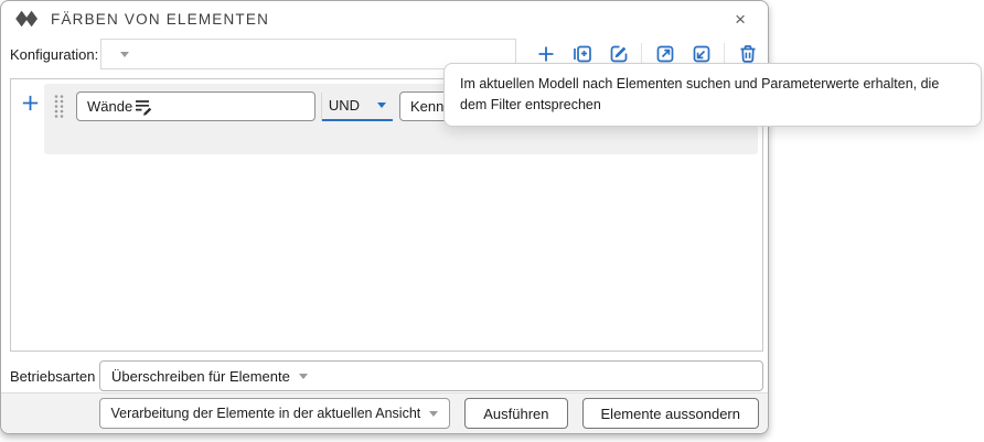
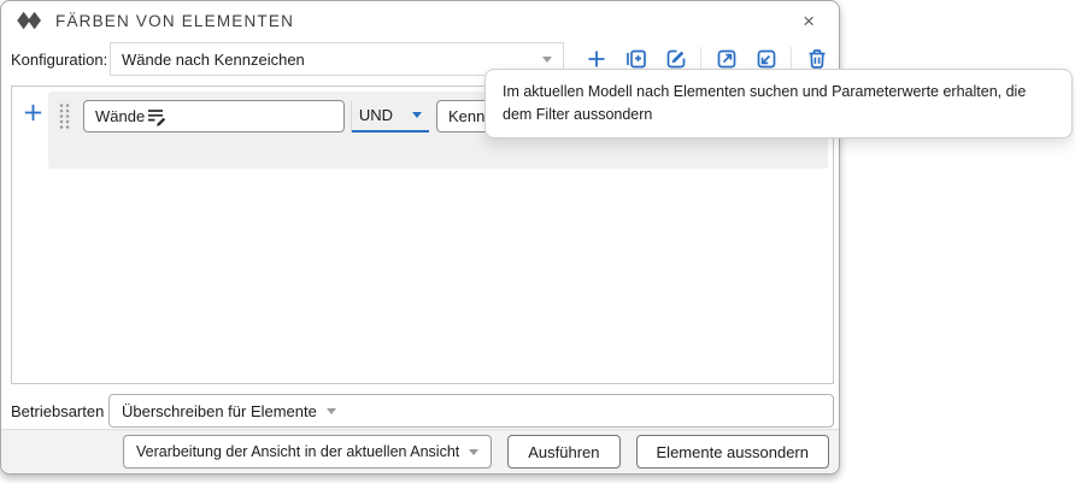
  FÄRBEN VON ELEMENTEN
  ×
  Konfiguration:
+ Wände nach Kennzeichen
  Wände
  UND
  Betriebsarten
  Überschreiben für Elemente
- Verarbeitung der Elemente in der aktuellen Ansicht
+ Verarbeitung der Ansicht in der aktuellen Ansicht
  Ausführen
  Elemente aussondern
- Im aktuellen Modell nach Elementen suchen und Parameterwerte erhalten, die dem Filter entsprechen
+ Im aktuellen Modell nach Elementen suchen und Parameterwerte erhalten, die dem Filter aussondern
